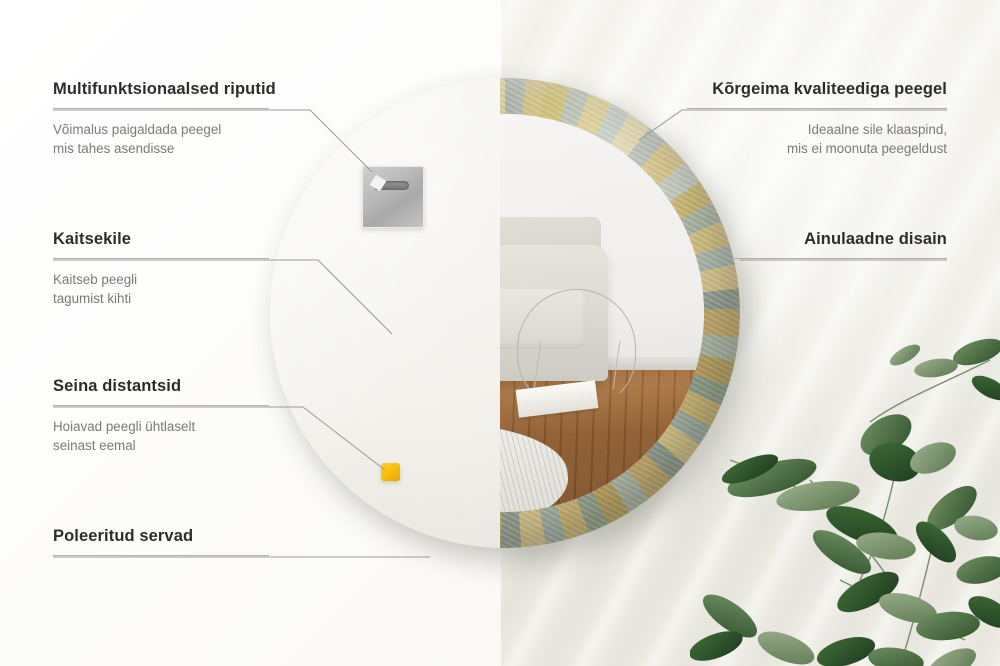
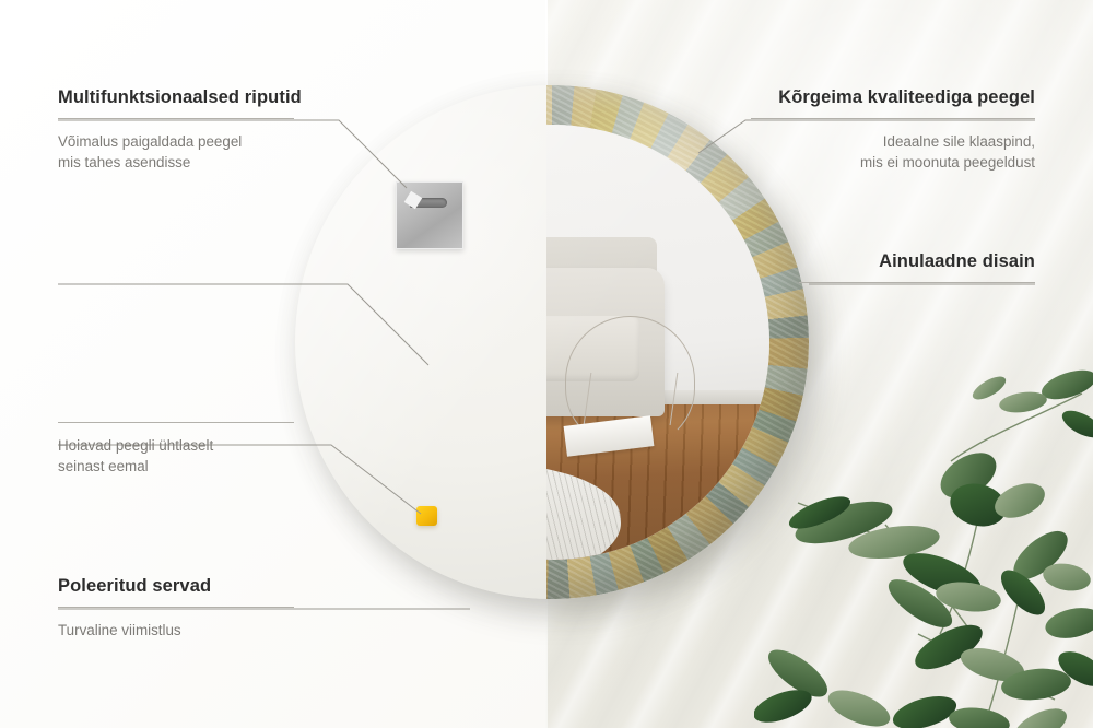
  Multifunktsionaalsed riputid
  Võimalus paigaldada peegel
  mis tahes asendisse
- Kaitsekile
- Kaitseb peegli
- tagumist kihti
- Seina distantsid
  Hoiavad peegli ühtlaselt
  seinast eemal
  Poleeritud servad
+ Turvaline viimistlus
  Kõrgeima kvaliteediga peegel
  Ideaalne sile klaaspind,
  mis ei moonuta peegeldust
  Ainulaadne disain
